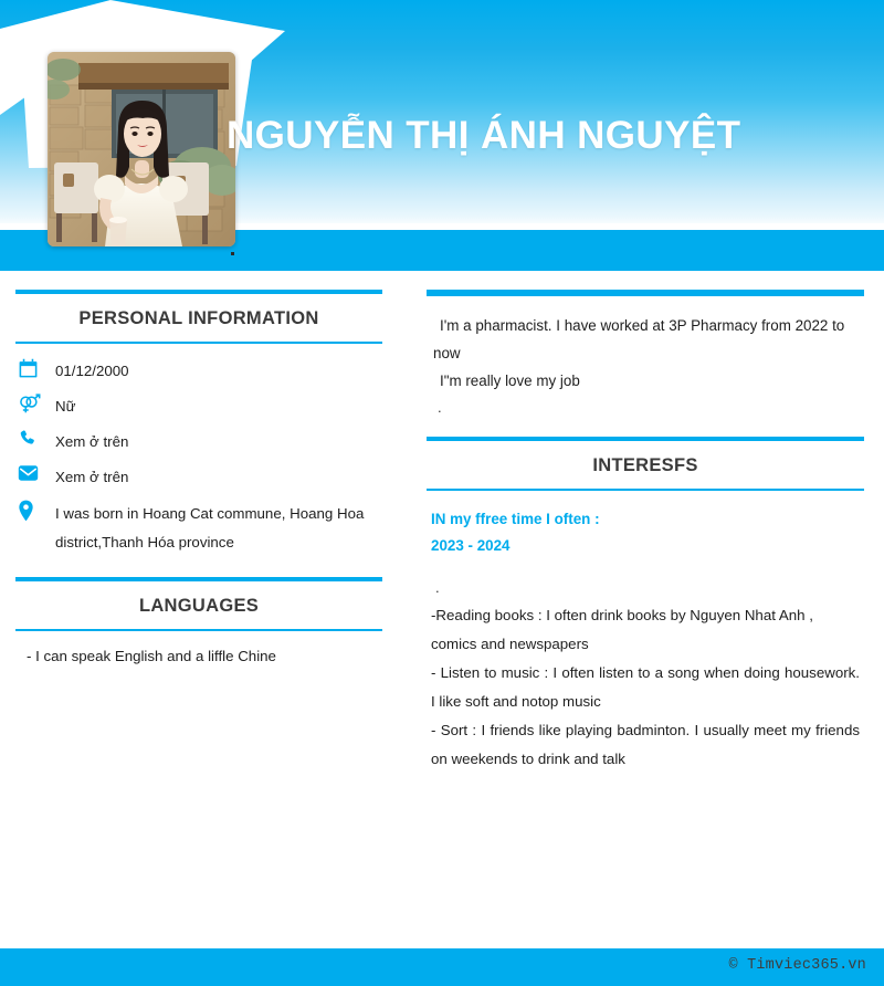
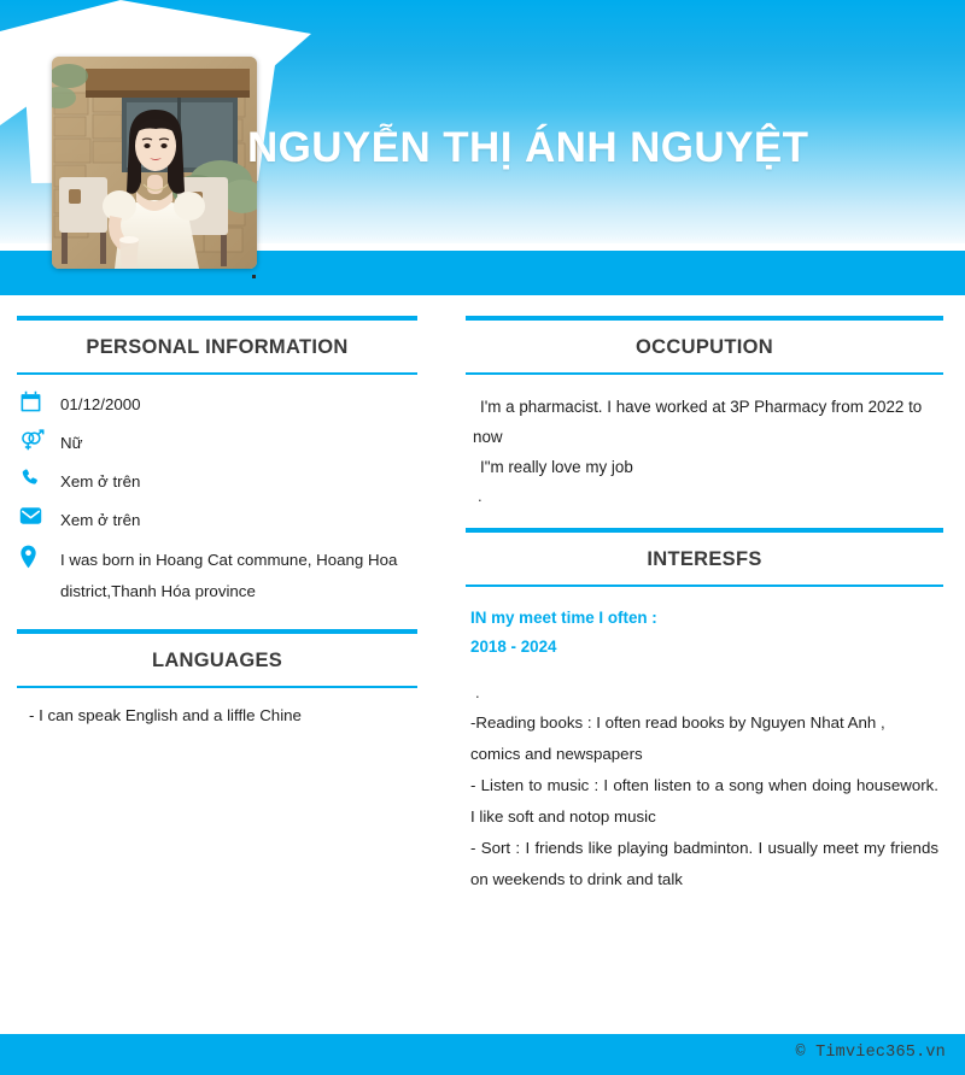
  NGUYỄN THỊ ÁNH NGUYỆT
  PERSONAL INFORMATION
  01/12/2000
  Nữ
  Xem ở trên
  Xem ở trên
  I was born in Hoang Cat commune, Hoang Hoa district,Thanh Hóa province
  LANGUAGES
  - I can speak English and a liffle Chine
+ OCCUPUTION
  I'm a pharmacist. I have worked at 3P Pharmacy from 2022 to now
  I"m really love my job
  .
  INTERESFS
- IN my ffree time I often :
+ IN my meet time I often :
- 2023 - 2024
+ 2018 - 2024
  .
- -Reading books : I often drink books by Nguyen Nhat Anh , comics and newspapers
+ -Reading books : I often read books by Nguyen Nhat Anh , comics and newspapers
  - Listen to music : I often listen to a song when doing housework. I like soft and notop music
  - Sort : I friends like playing badminton. I usually meet my friends on weekends to drink and talk
  © Timviec365.vn
